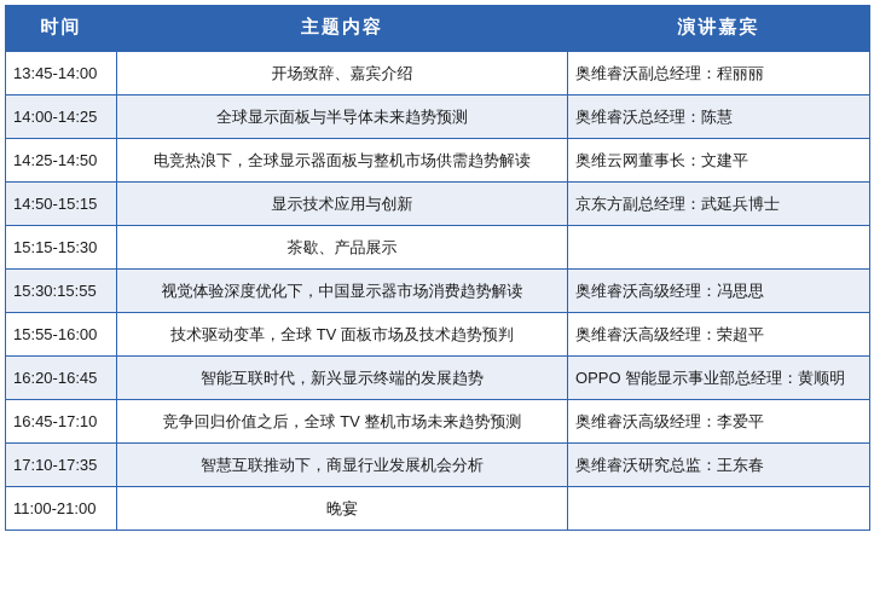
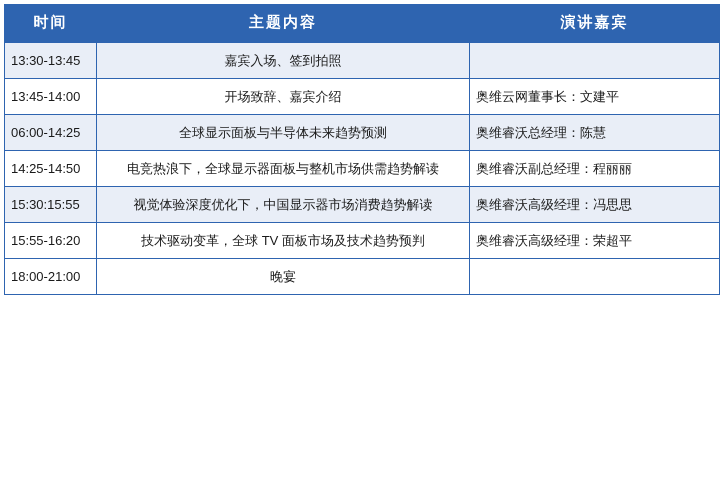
  时间	主题内容	演讲嘉宾
+ 13:30-13:45	嘉宾入场、签到拍照
- 13:45-14:00	开场致辞、嘉宾介绍	奥维睿沃副总经理：程丽丽
+ 13:45-14:00	开场致辞、嘉宾介绍	奥维云网董事长：文建平
- 14:00-14:25	全球显示面板与半导体未来趋势预测	奥维睿沃总经理：陈慧
+ 06:00-14:25	全球显示面板与半导体未来趋势预测	奥维睿沃总经理：陈慧
- 14:25-14:50	电竞热浪下，全球显示器面板与整机市场供需趋势解读	奥维云网董事长：文建平
+ 14:25-14:50	电竞热浪下，全球显示器面板与整机市场供需趋势解读	奥维睿沃副总经理：程丽丽
- 14:50-15:15	显示技术应用与创新	京东方副总经理：武延兵博士
- 15:15-15:30	茶歇、产品展示
  15:30:15:55	视觉体验深度优化下，中国显示器市场消费趋势解读	奥维睿沃高级经理：冯思思
- 15:55-16:00	技术驱动变革，全球 TV 面板市场及技术趋势预判	奥维睿沃高级经理：荣超平
+ 15:55-16:20	技术驱动变革，全球 TV 面板市场及技术趋势预判	奥维睿沃高级经理：荣超平
- 16:20-16:45	智能互联时代，新兴显示终端的发展趋势	OPPO 智能显示事业部总经理：黄顺明
- 16:45-17:10	竞争回归价值之后，全球 TV 整机市场未来趋势预测	奥维睿沃高级经理：李爱平
- 17:10-17:35	智慧互联推动下，商显行业发展机会分析	奥维睿沃研究总监：王东春
- 11:00-21:00	晚宴
+ 18:00-21:00	晚宴
